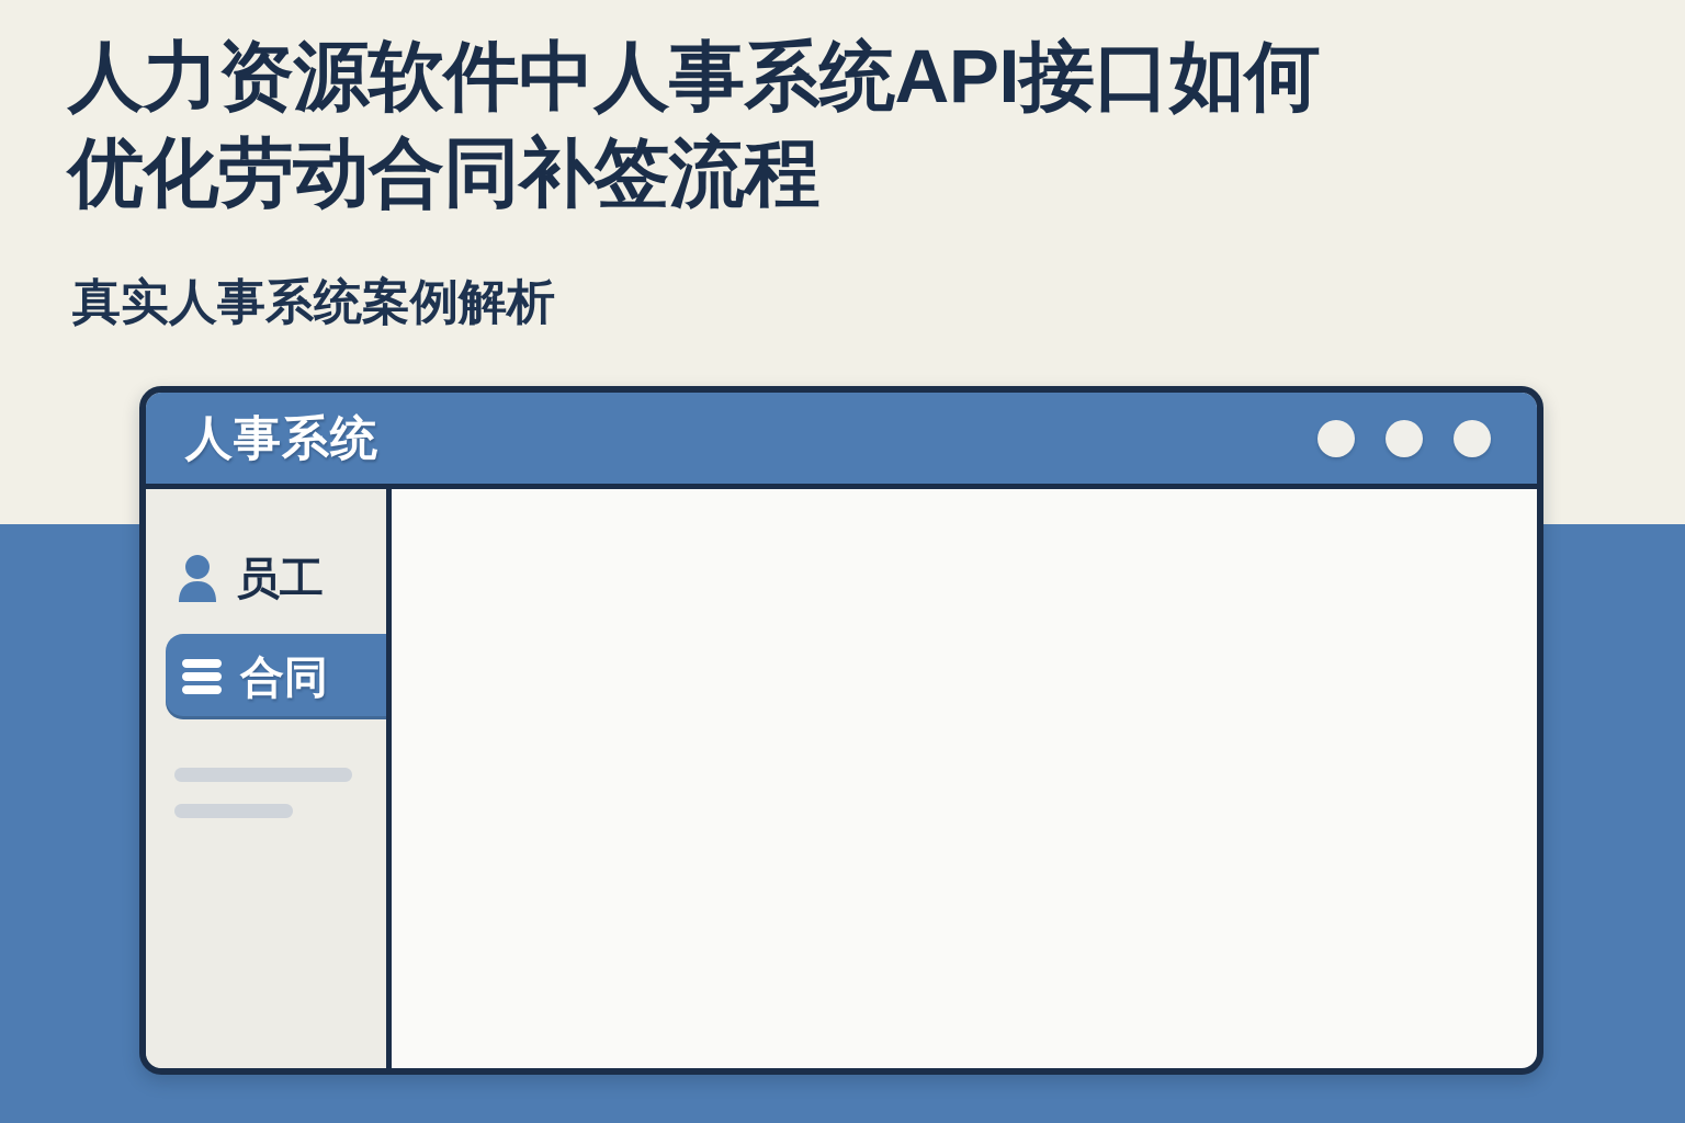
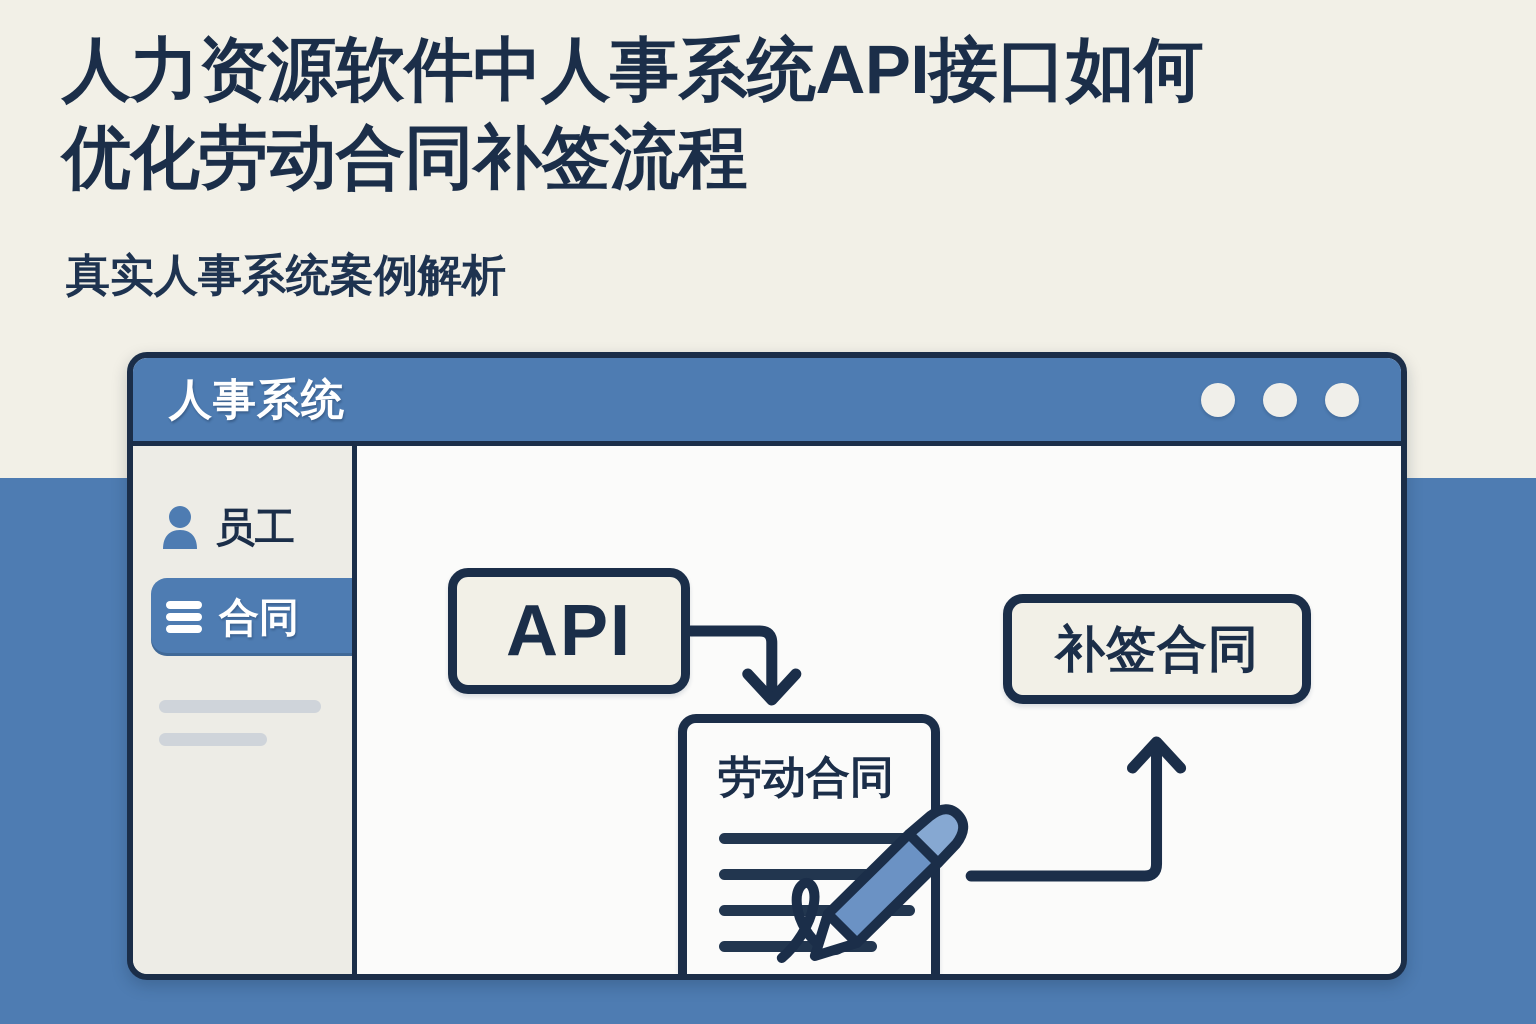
  人力资源软件中人事系统API接口如何
  优化劳动合同补签流程
  真实人事系统案例解析
  人事系统
  员工
  合同
+ API
+ 补签合同
+ 劳动合同
